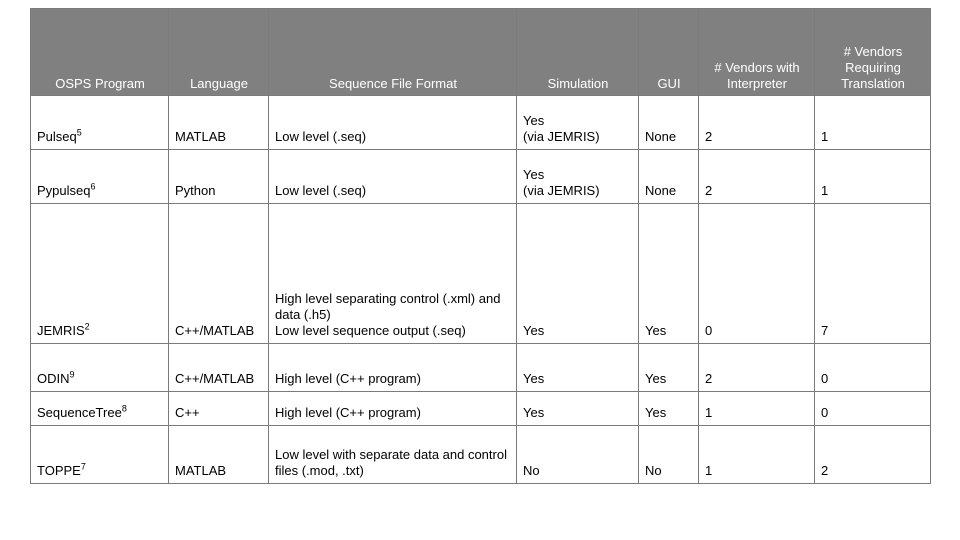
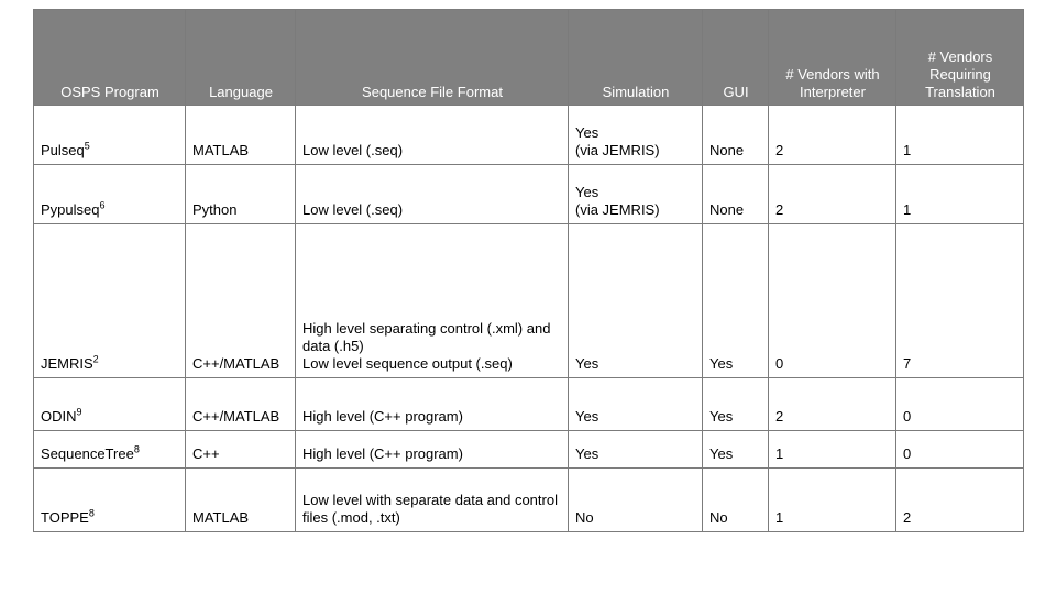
  OSPS Program	Language	Sequence File Format	Simulation	GUI	# Vendors with Interpreter	# Vendors Requiring Translation
  Pulseq5	MATLAB	Low level (.seq)	Yes (via JEMRIS)	None	2	1
  Pypulseq6	Python	Low level (.seq)	Yes (via JEMRIS)	None	2	1
  JEMRIS2	C++/MATLAB	High level separating control (.xml) and data (.h5) Low level sequence output (.seq)	Yes	Yes	0	7
  ODIN9	C++/MATLAB	High level (C++ program)	Yes	Yes	2	0
  SequenceTree8	C++	High level (C++ program)	Yes	Yes	1	0
- TOPPE7	MATLAB	Low level with separate data and control files (.mod, .txt)	No	No	1	2
+ TOPPE8	MATLAB	Low level with separate data and control files (.mod, .txt)	No	No	1	2
